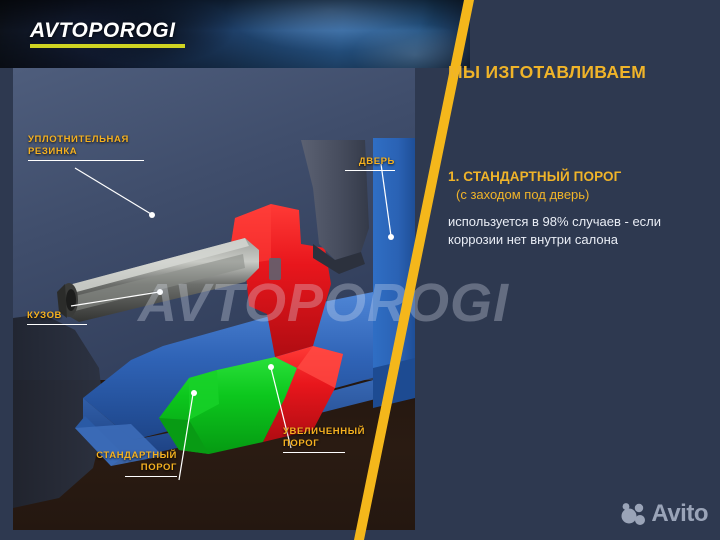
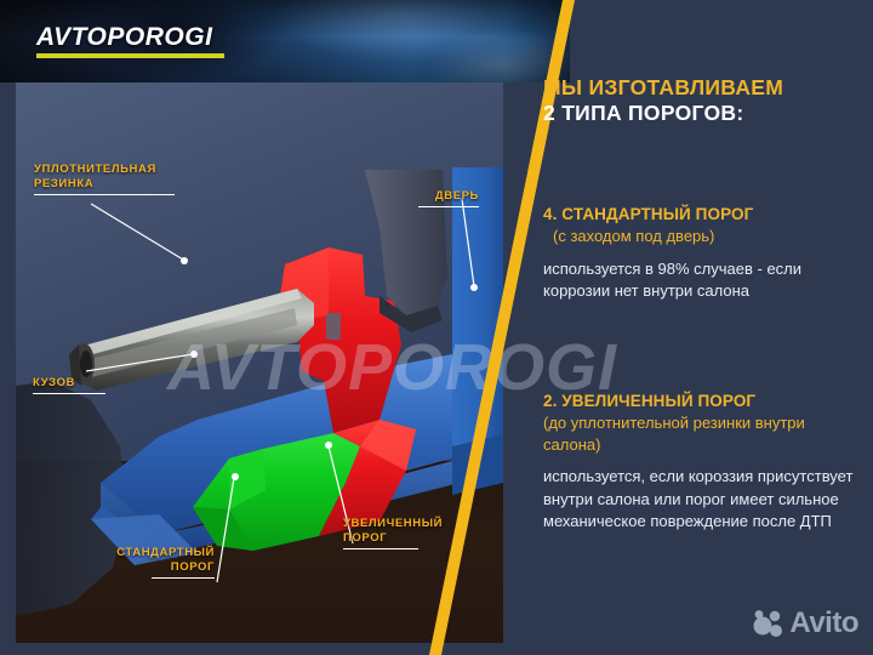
  AVTOPOROGI
  УПЛОТНИТЕЛЬНАЯ
  РЕЗИНКА
  ДВЕРЬ
  КУЗОВ
  СТАНДАРТНЫЙ
  ПОРОГ
  УВЕЛИЧЕННЫЙ
  ПОРОГ
  AVTOPOROGI
  МЫ ИЗГОТАВЛИВАЕМ
+ 2 ТИПА ПОРОГОВ:
- 1. СТАНДАРТНЫЙ ПОРОГ
+ 4. СТАНДАРТНЫЙ ПОРОГ
  (с заходом под дверь)
  используется в 98% случаев - если коррозии нет внутри салона
+ 2. УВЕЛИЧЕННЫЙ ПОРОГ
+ (до уплотнительной резинки внутри салона)
+ используется, если короззия присутствует внутри салона или порог имеет сильное механическое повреждение после ДТП
  Avito
